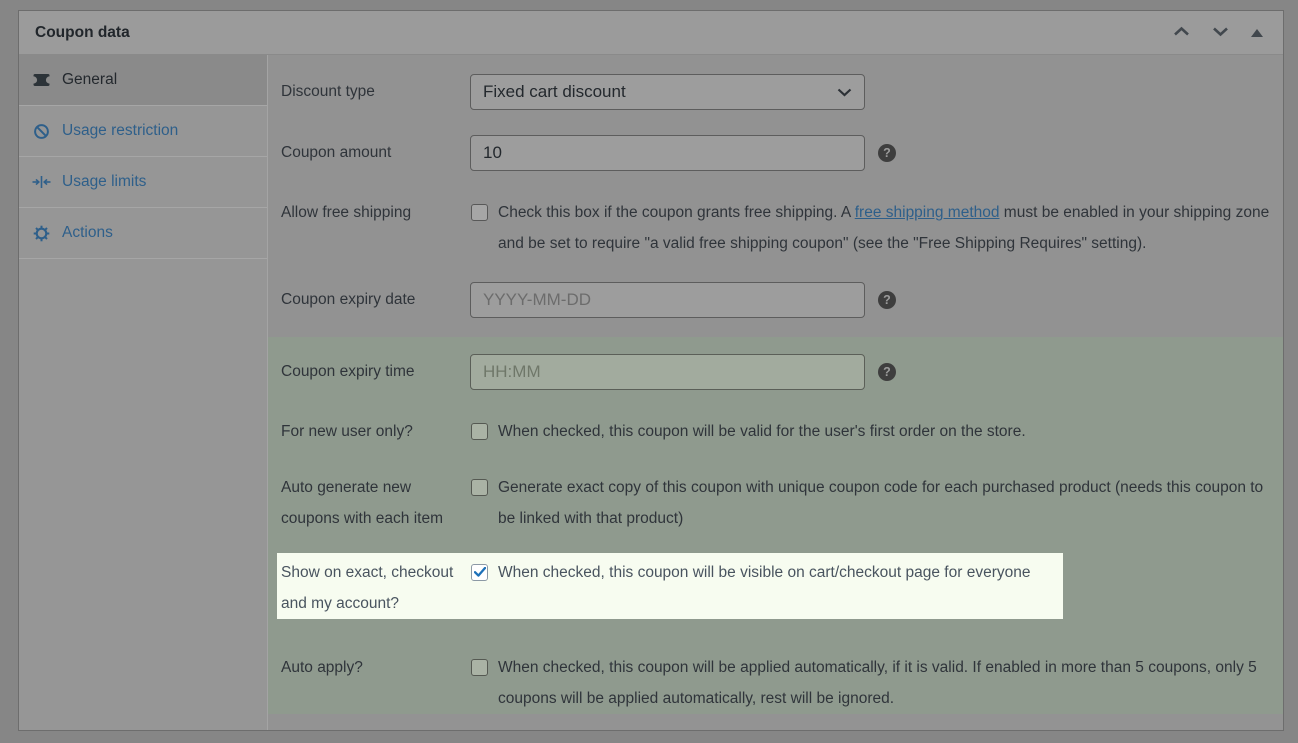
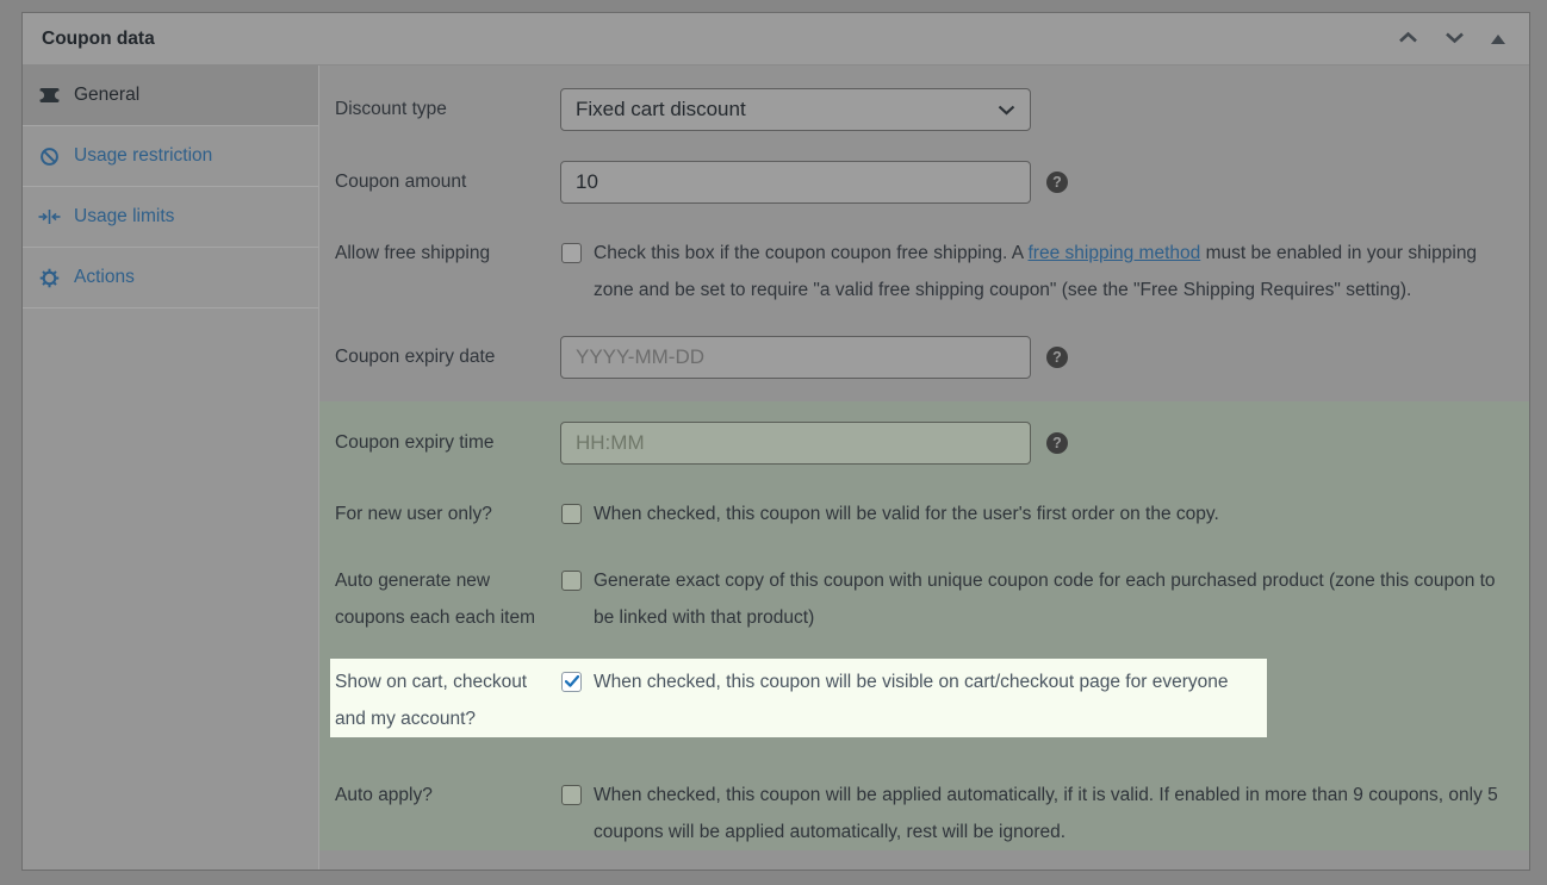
  Coupon data
  General
  Usage restriction
  Usage limits
  Actions
  Discount type
  Fixed cart discount
  Coupon amount
  10
  ?
  Allow free shipping
- Check this box if the coupon grants free shipping. A free shipping method must be enabled in your shipping zone and be set to require "a valid free shipping coupon" (see the "Free Shipping Requires" setting).
+ Check this box if the coupon coupon free shipping. A free shipping method must be enabled in your shipping zone and be set to require "a valid free shipping coupon" (see the "Free Shipping Requires" setting).
  Coupon expiry date
  YYYY-MM-DD
  ?
  Coupon expiry time
  HH:MM
  ?
  For new user only?
- When checked, this coupon will be valid for the user's first order on the store.
+ When checked, this coupon will be valid for the user's first order on the copy.
- Auto generate new coupons with each item
+ Auto generate new coupons each each item
- Generate exact copy of this coupon with unique coupon code for each purchased product (needs this coupon to be linked with that product)
+ Generate exact copy of this coupon with unique coupon code for each purchased product (zone this coupon to be linked with that product)
- Show on exact, checkout and my account?
+ Show on cart, checkout and my account?
  When checked, this coupon will be visible on cart/checkout page for everyone
  Auto apply?
- When checked, this coupon will be applied automatically, if it is valid. If enabled in more than 5 coupons, only 5 coupons will be applied automatically, rest will be ignored.
+ When checked, this coupon will be applied automatically, if it is valid. If enabled in more than 9 coupons, only 5 coupons will be applied automatically, rest will be ignored.
